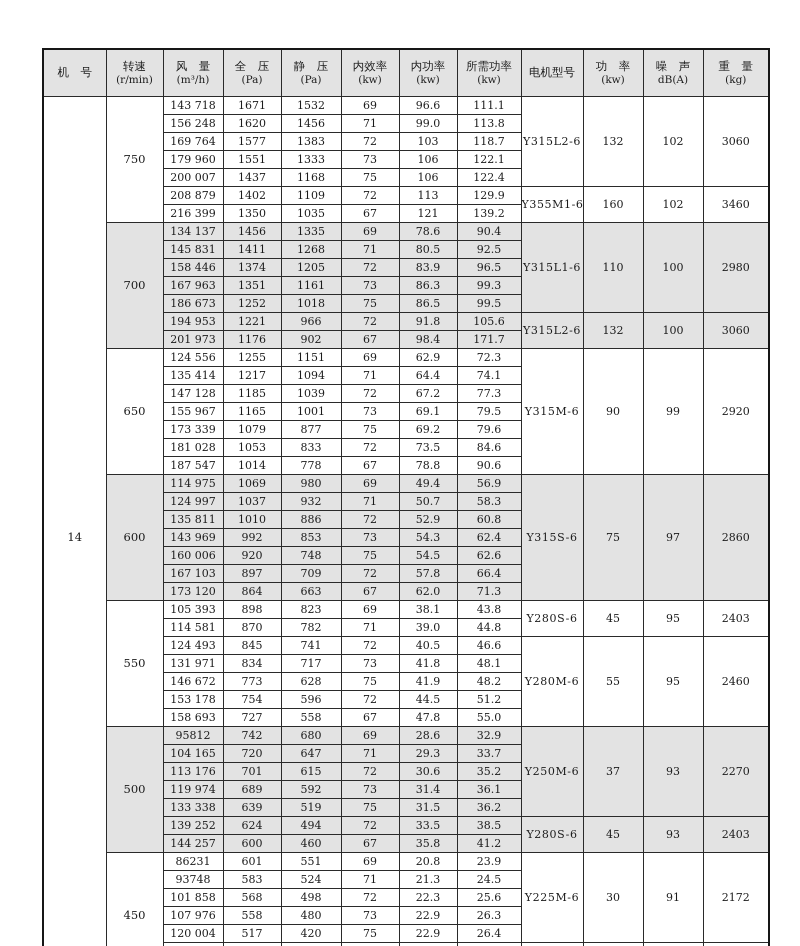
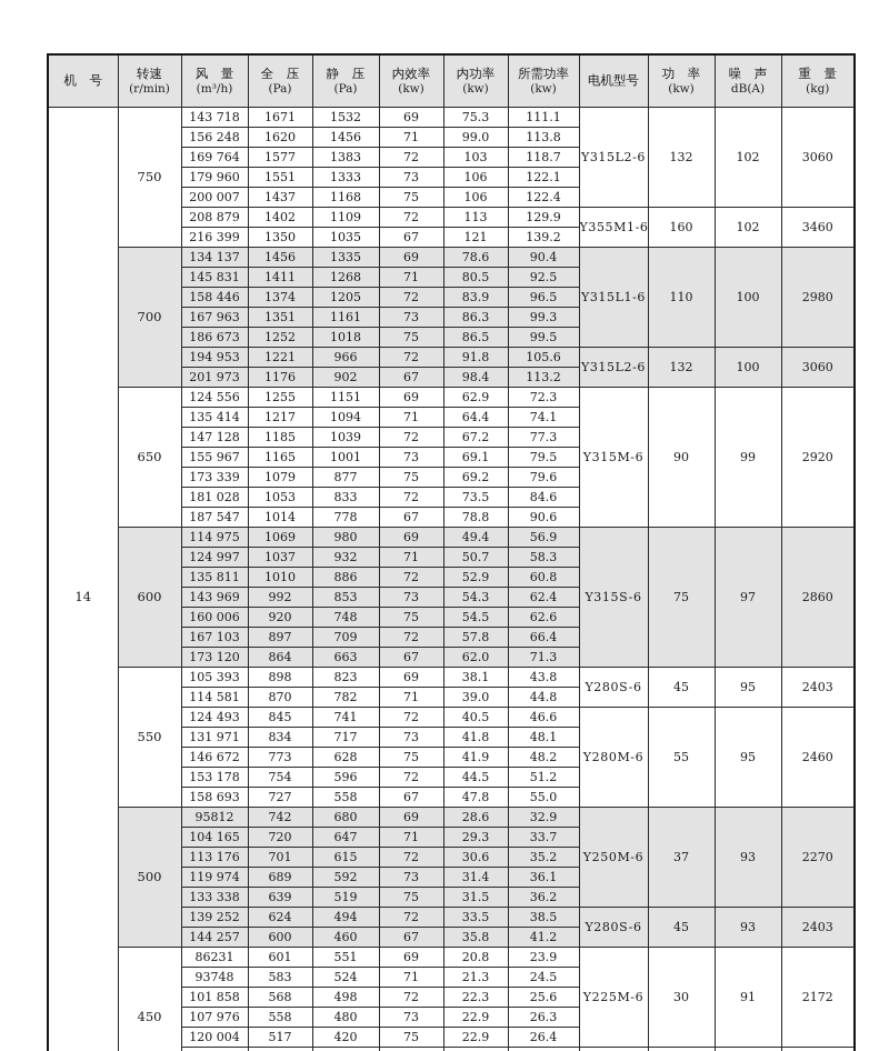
  机 号	转速(r/min)	风 量(m³/h)	全 压(Pa)	静 压(Pa)	内效率(kw)	内功率(kw)	所需功率(kw)	电机型号	功 率(kw)	噪 声dB(A)	重 量(kg)
- 14	750	143 718	1671	1532	69	96.6	111.1	Y315L2-6	132	102	3060
+ 14	750	143 718	1671	1532	69	75.3	111.1	Y315L2-6	132	102	3060
  156 248	1620	1456	71	99.0	113.8
  169 764	1577	1383	72	103	118.7
  179 960	1551	1333	73	106	122.1
  200 007	1437	1168	75	106	122.4
  208 879	1402	1109	72	113	129.9	Y355M1-6	160	102	3460
  216 399	1350	1035	67	121	139.2
  700	134 137	1456	1335	69	78.6	90.4	Y315L1-6	110	100	2980
  145 831	1411	1268	71	80.5	92.5
  158 446	1374	1205	72	83.9	96.5
  167 963	1351	1161	73	86.3	99.3
  186 673	1252	1018	75	86.5	99.5
  194 953	1221	966	72	91.8	105.6	Y315L2-6	132	100	3060
- 201 973	1176	902	67	98.4	171.7
+ 201 973	1176	902	67	98.4	113.2
  650	124 556	1255	1151	69	62.9	72.3	Y315M-6	90	99	2920
  135 414	1217	1094	71	64.4	74.1
  147 128	1185	1039	72	67.2	77.3
  155 967	1165	1001	73	69.1	79.5
  173 339	1079	877	75	69.2	79.6
  181 028	1053	833	72	73.5	84.6
  187 547	1014	778	67	78.8	90.6
  600	114 975	1069	980	69	49.4	56.9	Y315S-6	75	97	2860
  124 997	1037	932	71	50.7	58.3
  135 811	1010	886	72	52.9	60.8
  143 969	992	853	73	54.3	62.4
  160 006	920	748	75	54.5	62.6
  167 103	897	709	72	57.8	66.4
  173 120	864	663	67	62.0	71.3
  550	105 393	898	823	69	38.1	43.8	Y280S-6	45	95	2403
  114 581	870	782	71	39.0	44.8
  124 493	845	741	72	40.5	46.6	Y280M-6	55	95	2460
  131 971	834	717	73	41.8	48.1
  146 672	773	628	75	41.9	48.2
  153 178	754	596	72	44.5	51.2
  158 693	727	558	67	47.8	55.0
  500	95812	742	680	69	28.6	32.9	Y250M-6	37	93	2270
  104 165	720	647	71	29.3	33.7
  113 176	701	615	72	30.6	35.2
  119 974	689	592	73	31.4	36.1
  133 338	639	519	75	31.5	36.2
  139 252	624	494	72	33.5	38.5	Y280S-6	45	93	2403
  144 257	600	460	67	35.8	41.2
  450	86231	601	551	69	20.8	23.9	Y225M-6	30	91	2172
  93748	583	524	71	21.3	24.5
  101 858	568	498	72	22.3	25.6
  107 976	558	480	73	22.9	26.3
  120 004	517	420	75	22.9	26.4
